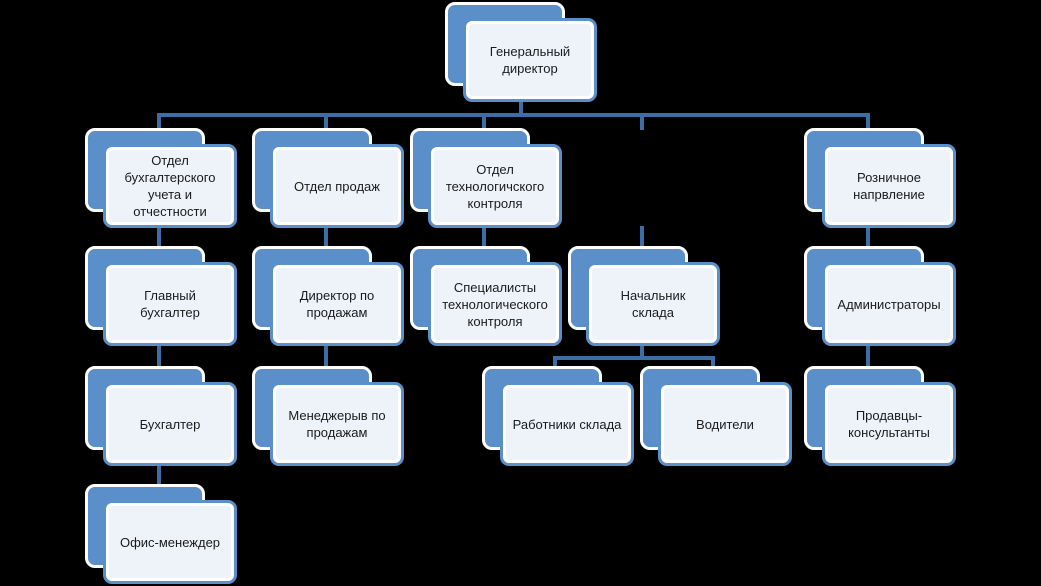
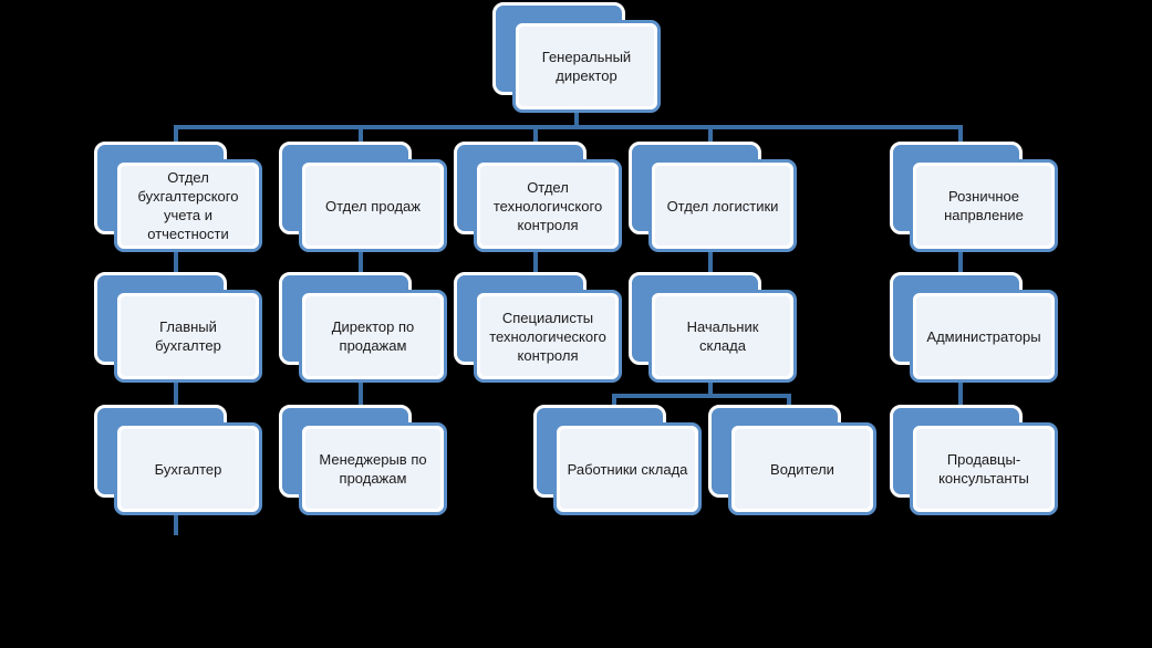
  Генеральный
  директор
  Отдел
  бухгалтерского
  учета и
  отчестности
  Отдел продаж
  Отдел
  технологичского
  контроля
+ Отдел логистики
  Розничное
  напрвление
  Главный
  бухгалтер
  Директор по
  продажам
  Специалисты
  технологического
  контроля
  Начальник склада
  Администраторы
  Бухгалтер
  Менеджерыв по
  продажам
  Работники склада
  Водители
  Продавцы-
  консультанты
- Офис-менеждер
